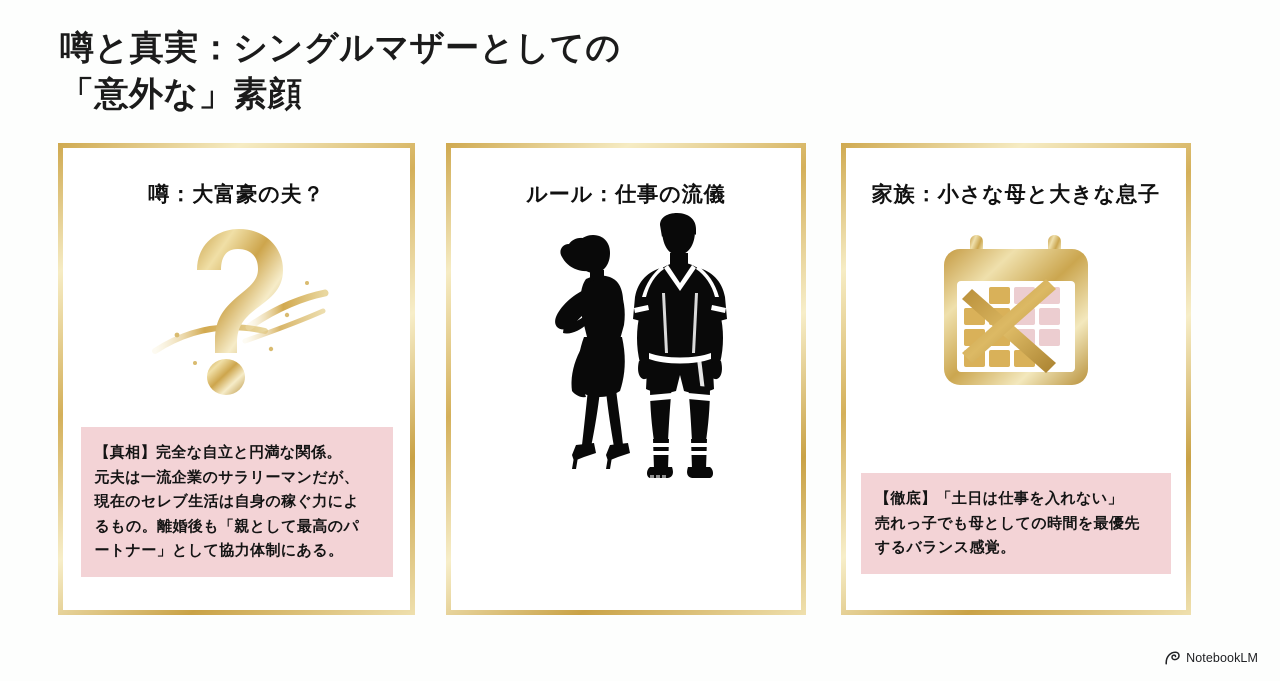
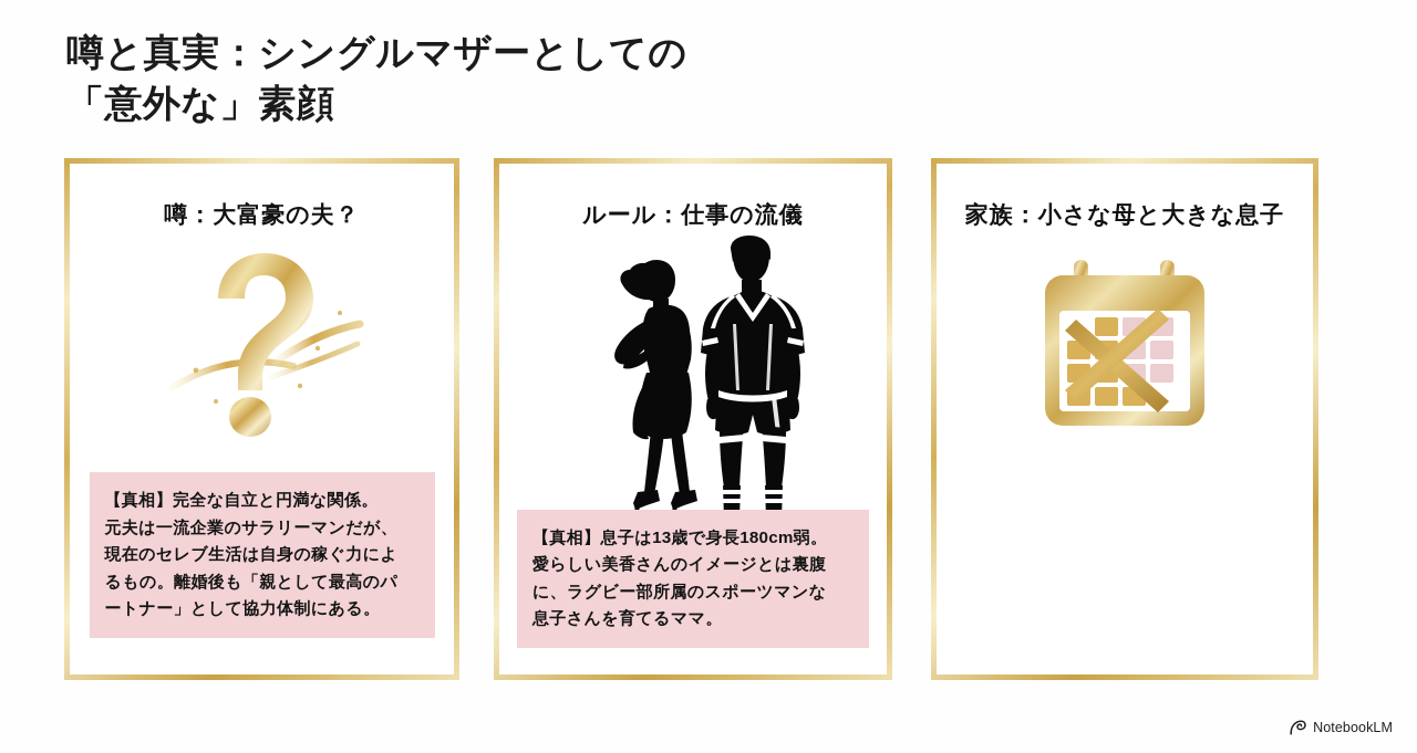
  噂と真実：シングルマザーとしての
  「意外な」素顔
  噂：大富豪の夫？
  【真相】完全な自立と円満な関係。
  元夫は一流企業のサラリーマンだが、
  現在のセレブ生活は自身の稼ぐ力によ
  るもの。離婚後も「親として最高のパ
  ートナー」として協力体制にある。
  ルール：仕事の流儀
+ 【真相】息子は13歳で身長180cm弱。
+ 愛らしい美香さんのイメージとは裏腹
+ に、ラグビー部所属のスポーツマンな
+ 息子さんを育てるママ。
  家族：小さな母と大きな息子
- 【徹底】「土日は仕事を入れない」
- 売れっ子でも母としての時間を最優先
- するバランス感覚。
  NotebookLM
